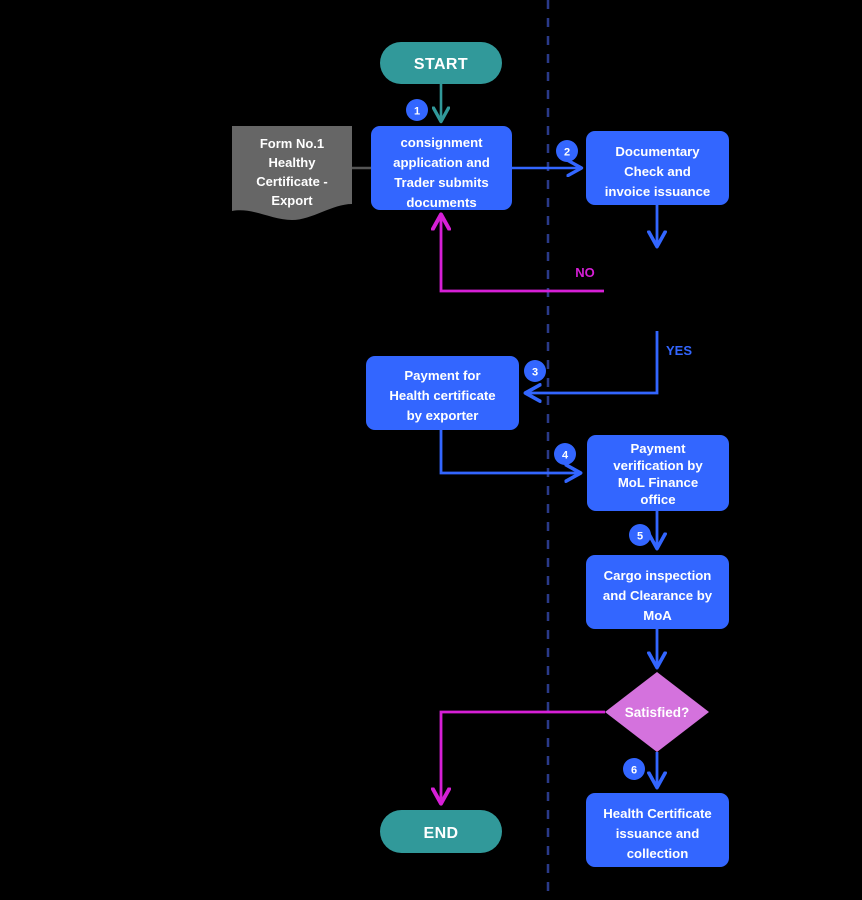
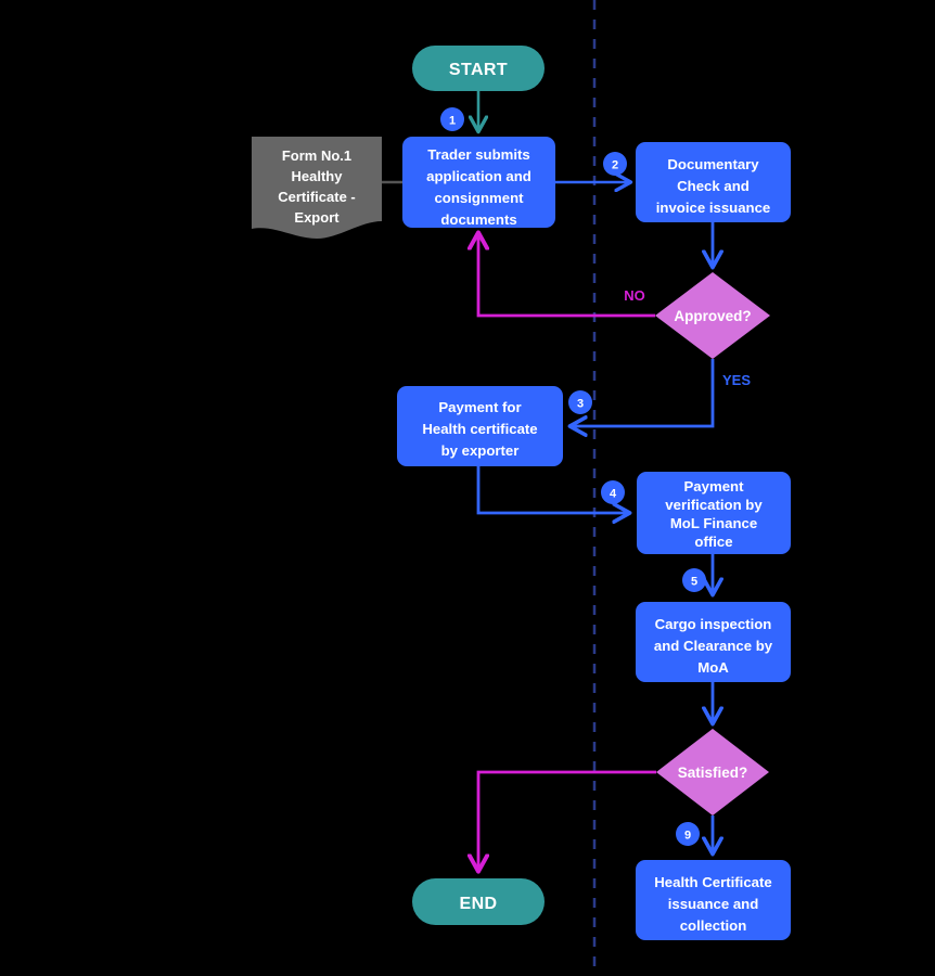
  START
  Form No.1
  Healthy
  Certificate -
  Export
- consignment
+ Trader submits
  application and
- Trader submits
+ consignment
  documents
  Documentary
  Check and
  invoice issuance
+ Approved?
  Payment for
  Health certificate
  by exporter
  Payment
  verification by
  MoL Finance
  office
  Cargo inspection
  and Clearance by
  MoA
  Satisfied?
  Health Certificate
  issuance and
  collection
  END
  1
  2
  3
  4
  5
- 6
+ 9
  NO
  YES
